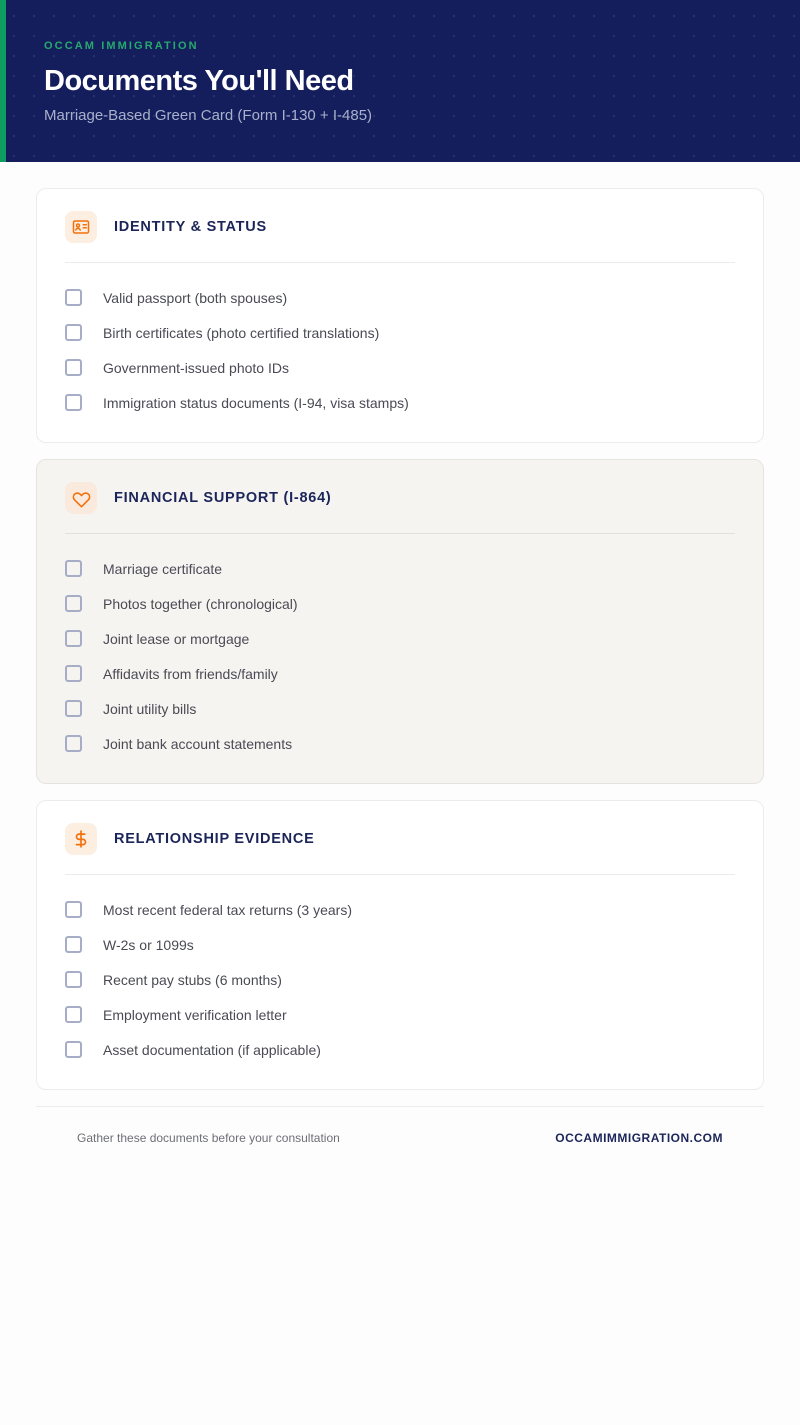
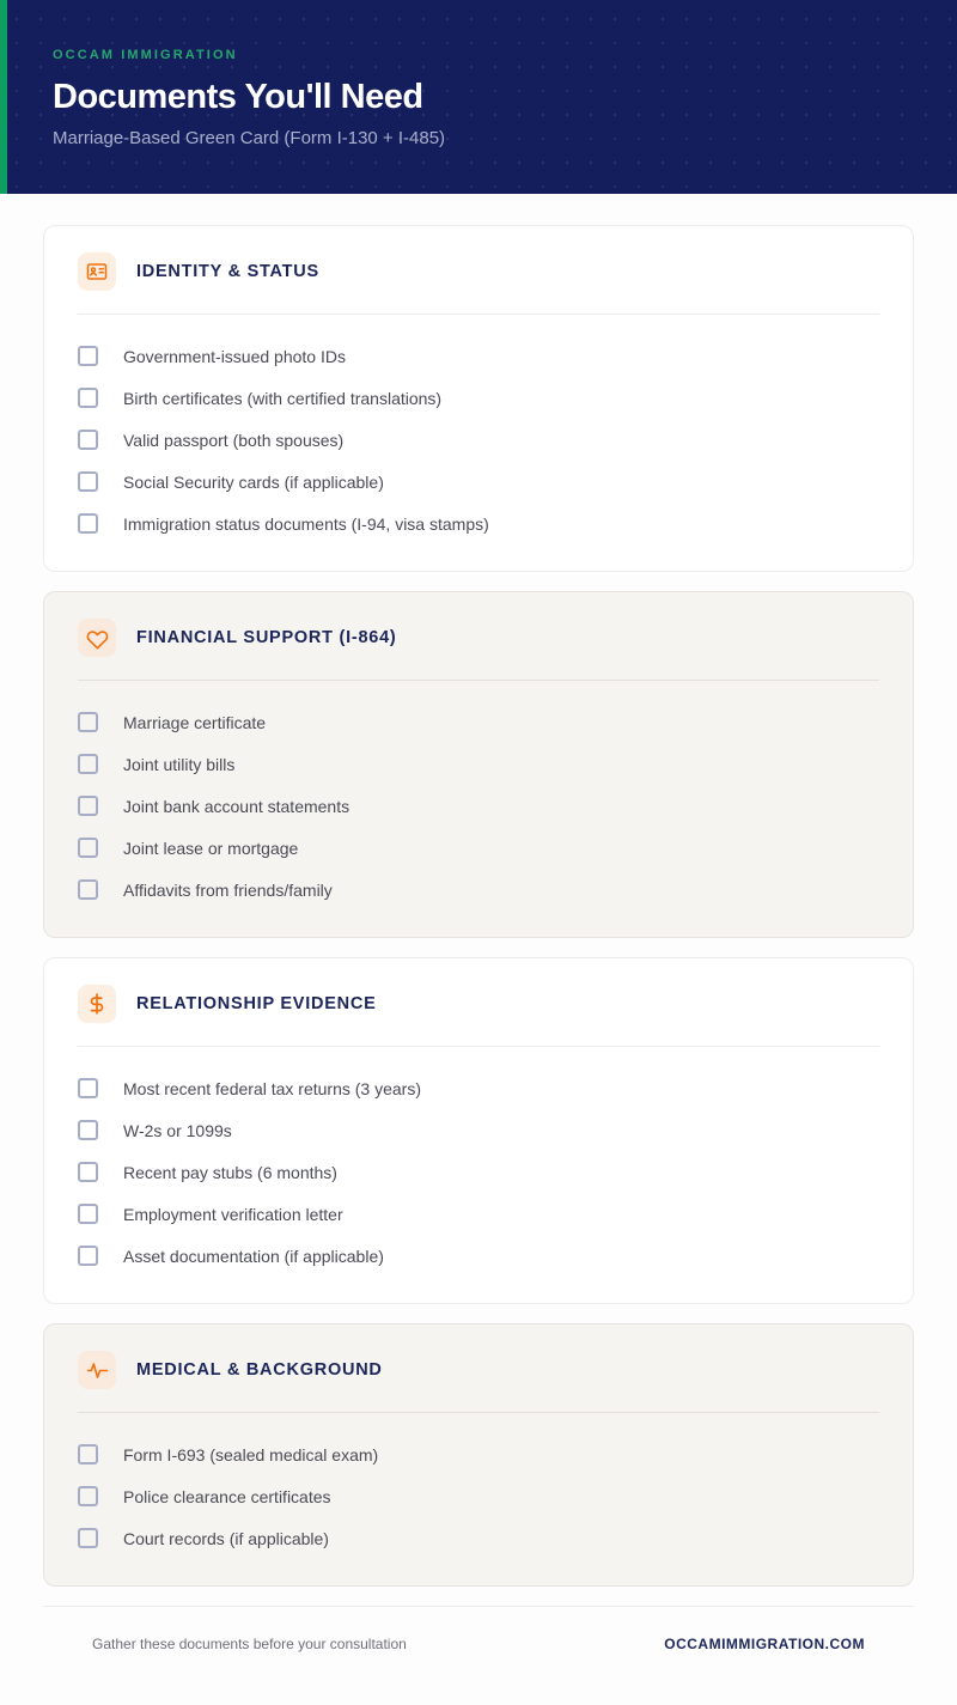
  OCCAM IMMIGRATION
  Documents You'll Need
  Marriage-Based Green Card (Form I-130 + I-485)
  IDENTITY & STATUS
- Valid passport (both spouses)
+ Government-issued photo IDs
- Birth certificates (photo certified translations)
+ Birth certificates (with certified translations)
- Government-issued photo IDs
+ Valid passport (both spouses)
+ Social Security cards (if applicable)
  Immigration status documents (I-94, visa stamps)
  FINANCIAL SUPPORT (I-864)
  Marriage certificate
- Photos together (chronological)
- Joint lease or mortgage
+ Joint utility bills
- Affidavits from friends/family
+ Joint bank account statements
- Joint utility bills
+ Joint lease or mortgage
- Joint bank account statements
+ Affidavits from friends/family
  RELATIONSHIP EVIDENCE
  Most recent federal tax returns (3 years)
  W-2s or 1099s
  Recent pay stubs (6 months)
  Employment verification letter
  Asset documentation (if applicable)
+ MEDICAL & BACKGROUND
+ Form I-693 (sealed medical exam)
+ Police clearance certificates
+ Court records (if applicable)
  Gather these documents before your consultation
  OCCAMIMMIGRATION.COM
